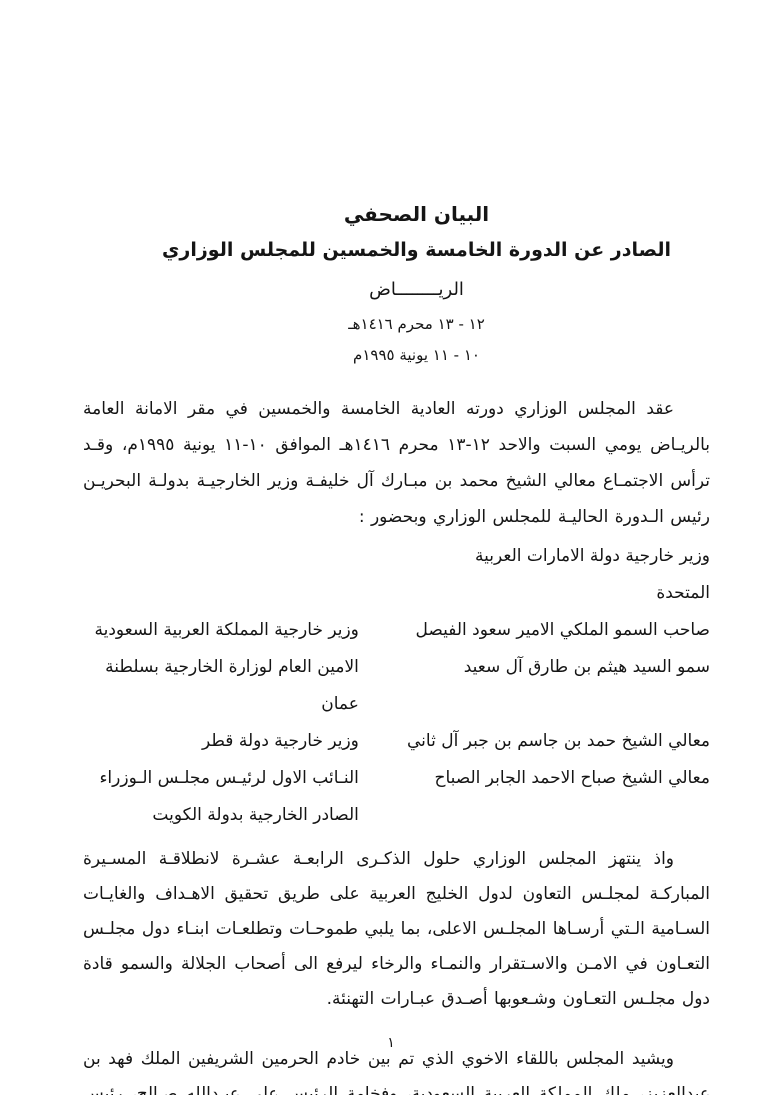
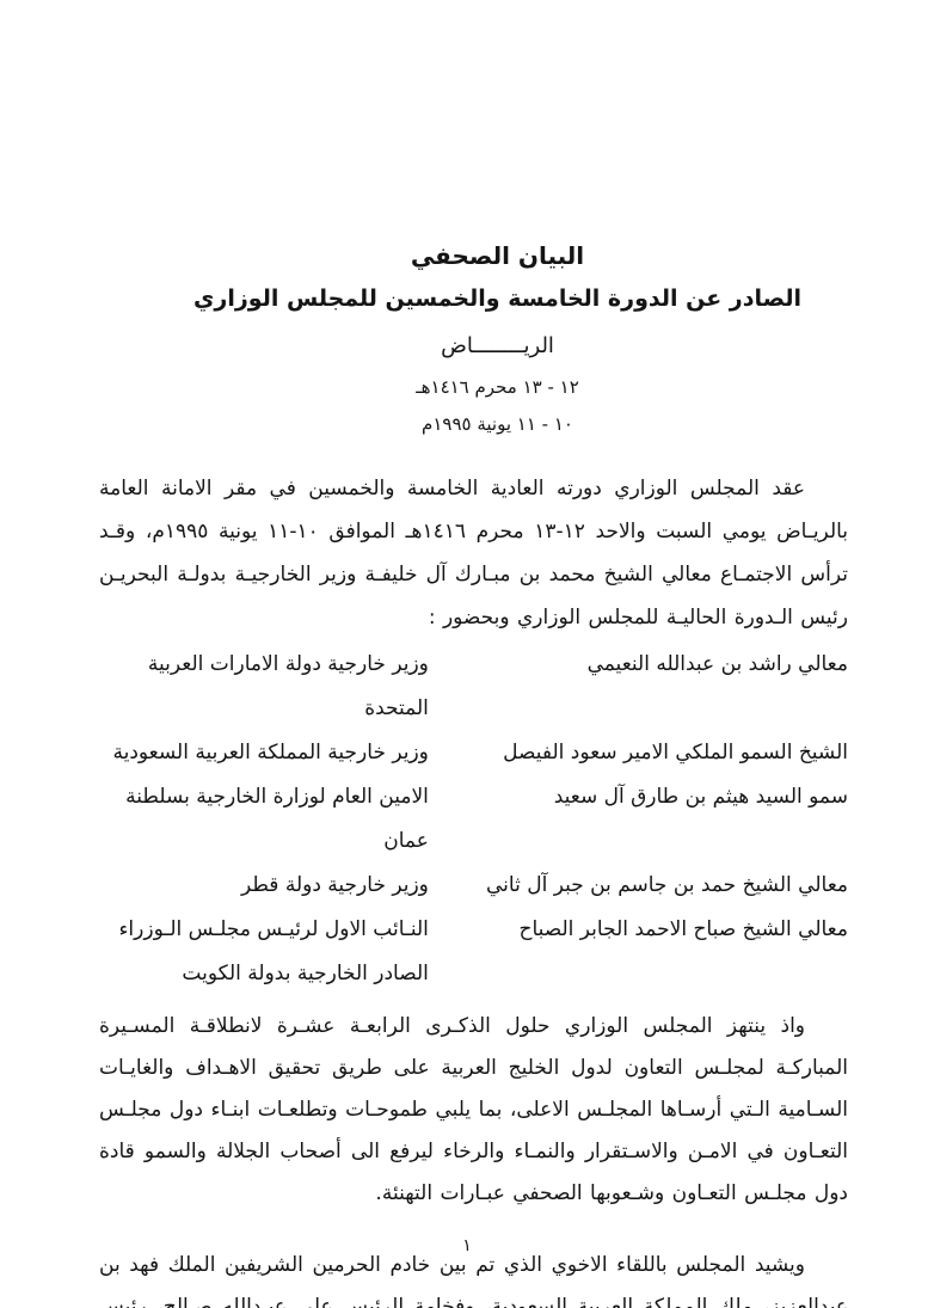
  البيان الصحفي
  الصادر عن الدورة الخامسة والخمسين للمجلس الوزاري
  الريــــــــاض
  ١٢ - ١٣ محرم ١٤١٦هـ
  ١٠ - ١١ يونية ١٩٩٥م
  عقد المجلس الوزاري دورته العادية الخامسة والخمسين في مقر الامانة العامة بالريـاض يومي السبت والاحد ١٢-١٣ محرم ١٤١٦هـ الموافق ١٠-١١ يونية ١٩٩٥م، وقـد ترأس الاجتمـاع معالي الشيخ محمد بن مبـارك آل خليفـة وزير الخارجيـة بدولـة البحريـن رئيس الـدورة الحاليـة للمجلس الوزاري وبحضور :
+ معالي راشد بن عبدالله النعيمي
  وزير خارجية دولة الامارات العربية المتحدة
- صاحب السمو الملكي الامير سعود الفيصل
+ الشيخ السمو الملكي الامير سعود الفيصل
  وزير خارجية المملكة العربية السعودية
  سمو السيد هيثم بن طارق آل سعيد
  الامين العام لوزارة الخارجية بسلطنة عمان
  معالي الشيخ حمد بن جاسم بن جبر آل ثاني
  وزير خارجية دولة قطر
  معالي الشيخ صباح الاحمد الجابر الصباح
  النـائب الاول لرئيـس مجلـس الـوزراء الصادر الخارجية بدولة الكويت
- واذ ينتهز المجلس الوزاري حلول الذكـرى الرابعـة عشـرة لانطلاقـة المسـيرة المباركـة لمجلـس التعاون لدول الخليج العربية على طريق تحقيق الاهـداف والغايـات السـامية الـتي أرسـاها المجلـس الاعلى، بما يلبي طموحـات وتطلعـات ابنـاء دول مجلـس التعـاون في الامـن والاسـتقرار والنمـاء والرخاء ليرفع الى أصحاب الجلالة والسمو قادة دول مجلـس التعـاون وشـعوبها أصـدق عبـارات التهنئة.
+ واذ ينتهز المجلس الوزاري حلول الذكـرى الرابعـة عشـرة لانطلاقـة المسـيرة المباركـة لمجلـس التعاون لدول الخليج العربية على طريق تحقيق الاهـداف والغايـات السـامية الـتي أرسـاها المجلـس الاعلى، بما يلبي طموحـات وتطلعـات ابنـاء دول مجلـس التعـاون في الامـن والاسـتقرار والنمـاء والرخاء ليرفع الى أصحاب الجلالة والسمو قادة دول مجلـس التعـاون وشـعوبها الصحفي عبـارات التهنئة.
  ويشيد المجلس باللقاء الاخوي الذي تم بين خادم الحرمين الشريفين الملك فهد بن عبدالعزيز، ملك المملكة العربية السعودية، وفخامة الرئيس علي عبدالله صالح رئيس
  ١
